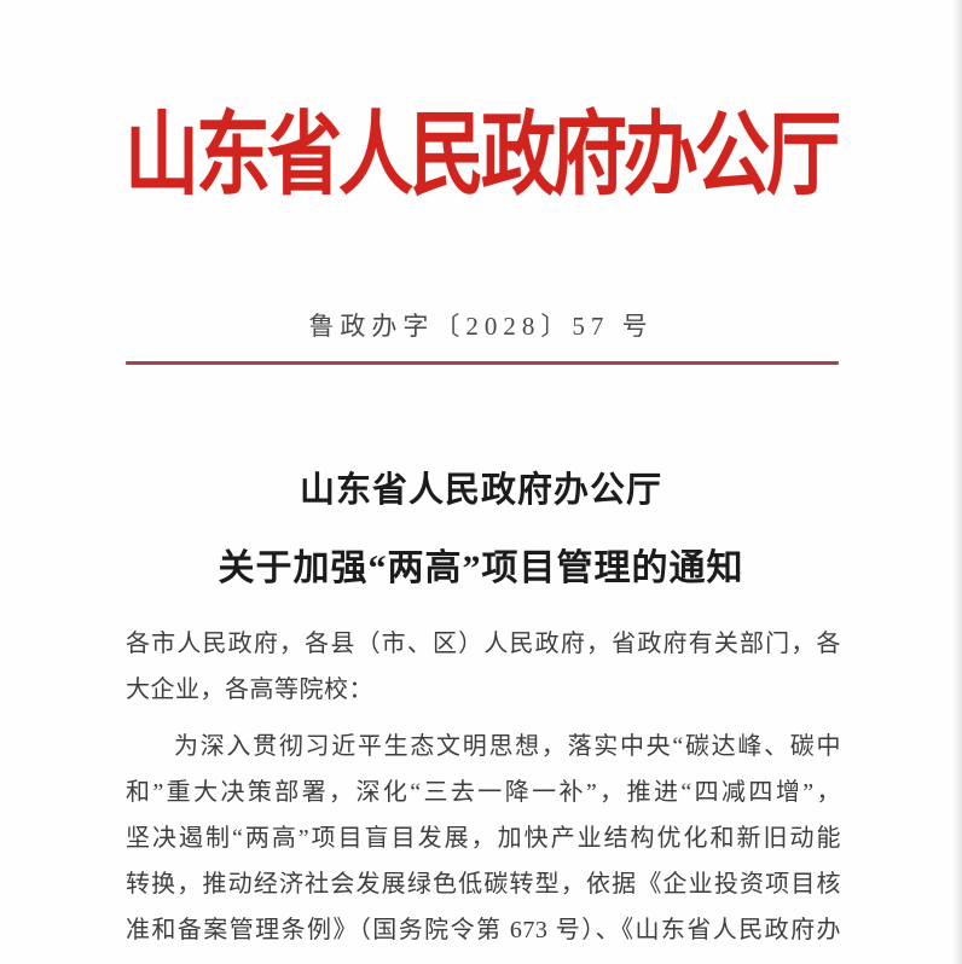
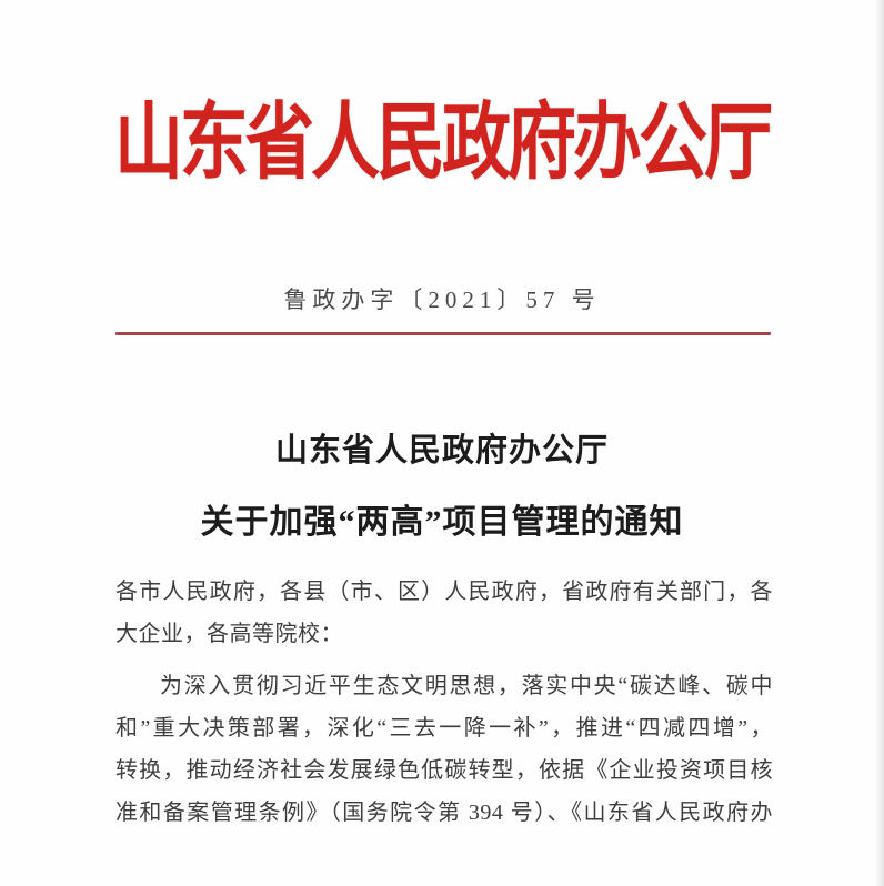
  山东省人民政府办公厅
- 鲁政办字〔2028〕57 号
+ 鲁政办字〔2021〕57 号
  山东省人民政府办公厅
  关于加强“两高”项目管理的通知
  各市人民政府，各县（市、区）人民政府，省政府有关部门，各
  大企业，各高等院校：
  为深入贯彻习近平生态文明思想，落实中央“碳达峰、碳中
  和”重大决策部署，深化“三去一降一补”，推进“四减四增”，
- 坚决遏制“两高”项目盲目发展，加快产业结构优化和新旧动能
  转换，推动经济社会发展绿色低碳转型，依据《企业投资项目核
- 准和备案管理条例》（国务院令第 673 号）、《山东省人民政府办
+ 准和备案管理条例》（国务院令第 394 号）、《山东省人民政府办
